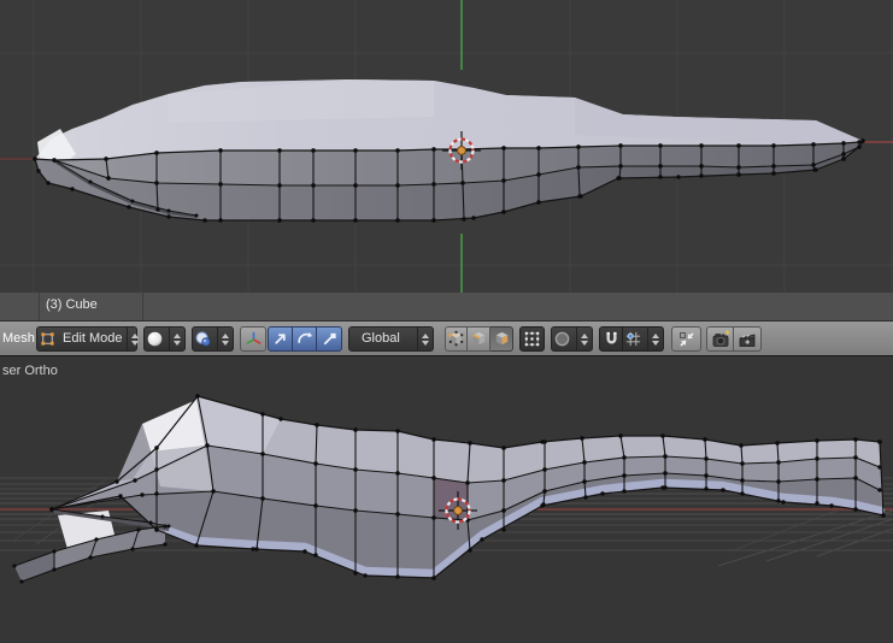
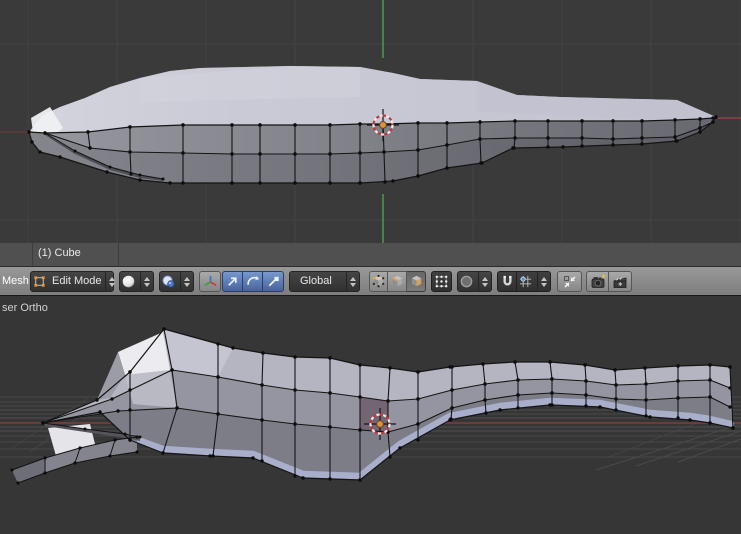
- (3) Cube
+ (1) Cube
  Mesh
  Edit Mode
  Global
  ser Ortho
